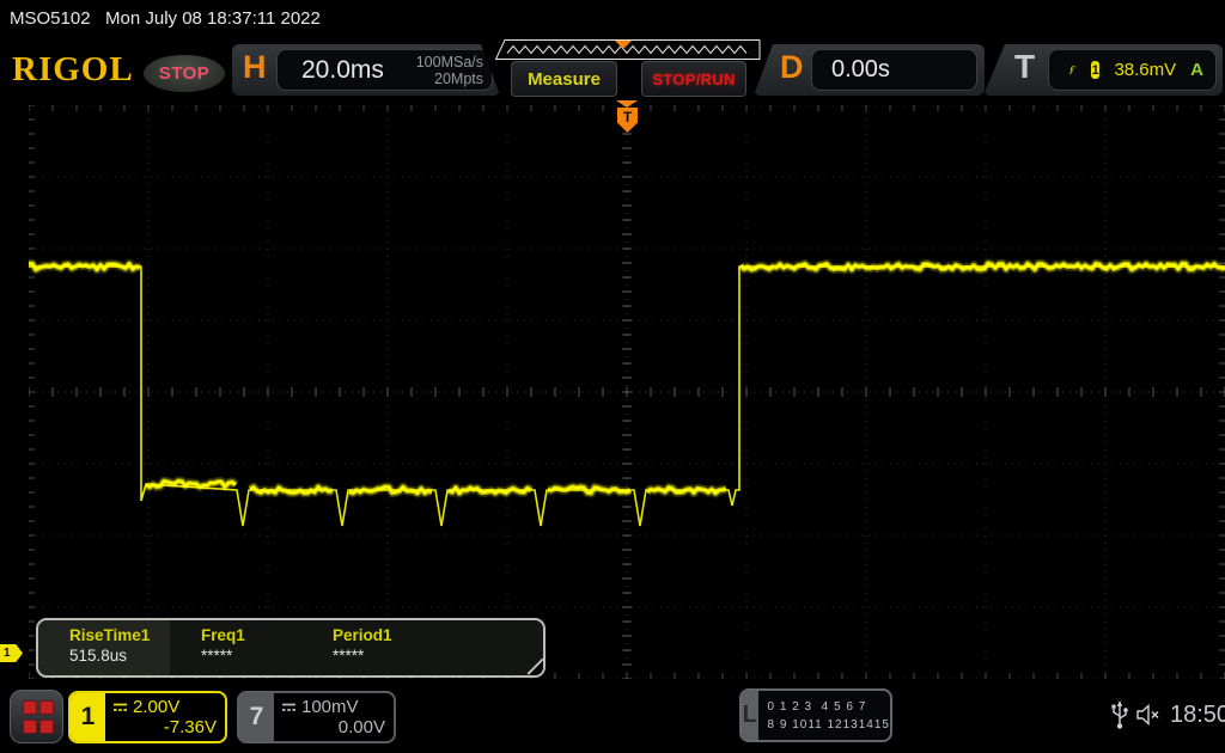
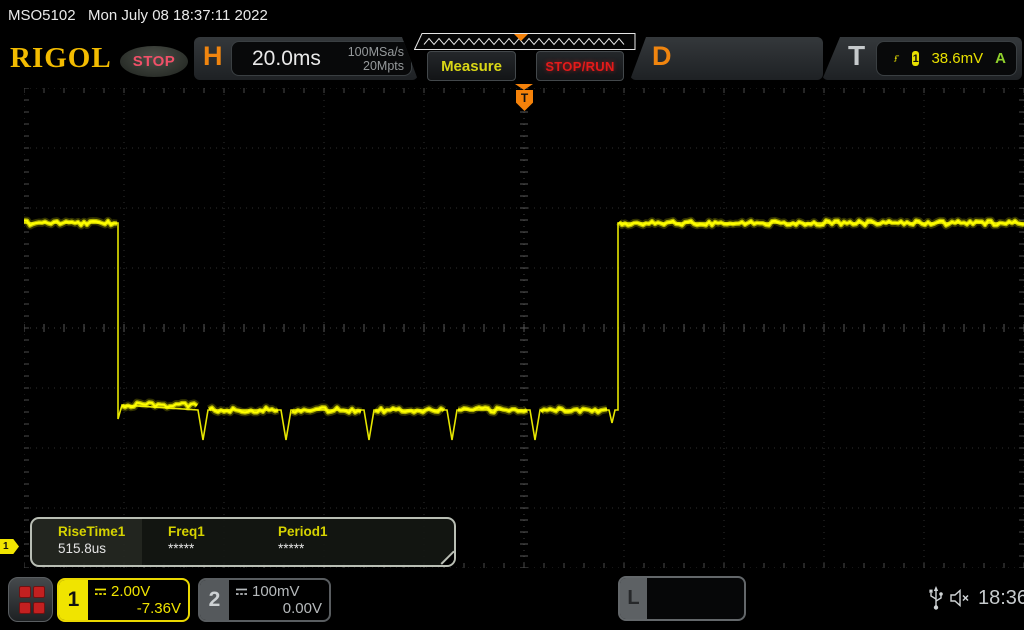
  MSO5102
  Mon July 08 18:37:11 2022
  RIGOL
  STOP
  H
  20.0ms
  100MSa/s
  20Mpts
  Measure
  STOP/RUN
  D
- 0.00s
  T
  1
  38.6mV
  A
  T
  1
  RiseTime1
  515.8us
  Freq1
  *****
  Period1
  *****
  1
  2.00V
  -7.36V
- 7
+ 2
  100mV
  0.00V
  L
- 0 1 2 3 4 5 6 7
- 8 9 1011 12131415
- 18:50
+ 18:36
